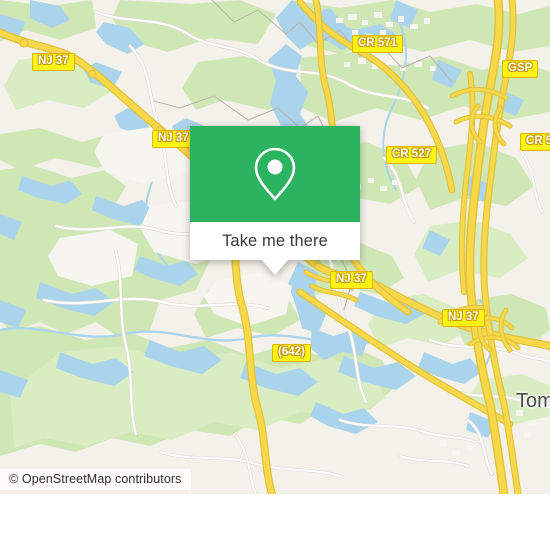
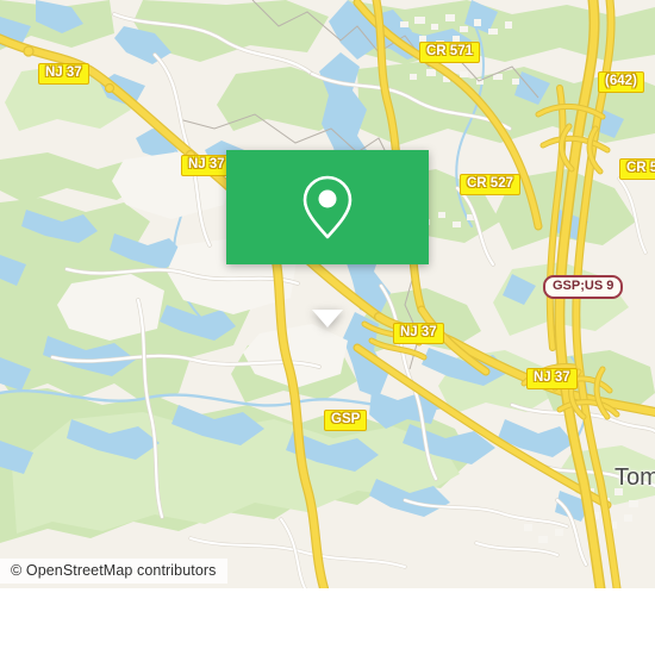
  NJ 37
  NJ 37
  CR 571
- GSP
+ (642)
  CR 527
  CR 5
+ GSP;US 9
  NJ 37
  NJ 37
- (642)
+ GSP
  Tom
  © OpenStreetMap contributors
- Take me there
